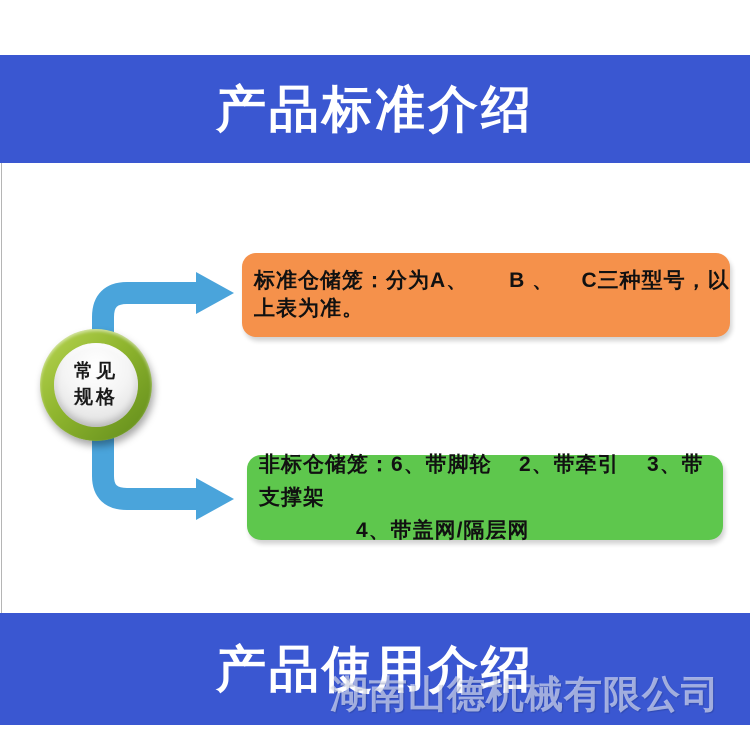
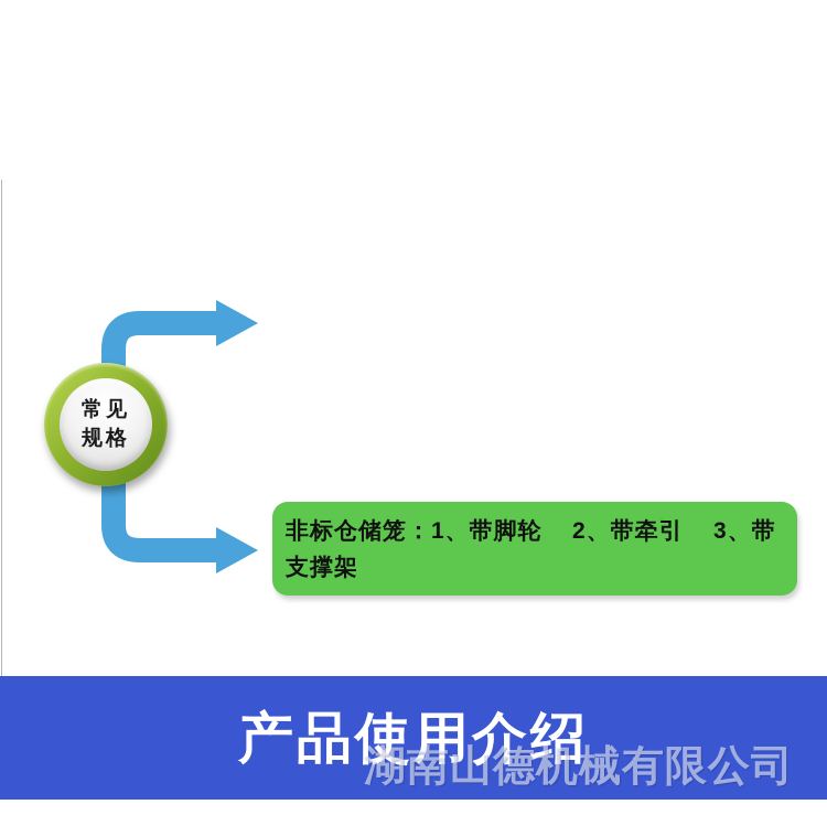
- 产品标准介绍
- 标准仓储笼：分为A、 B 、 C三种型号，以上表为准。
- 非标仓储笼：6、带脚轮 2、带牵引 3、带支撑架
+ 非标仓储笼：1、带脚轮 2、带牵引 3、带支撑架
- 4、带盖网/隔层网
  常见
  规格
  产品使用介绍
  湖南山德机械有限公司
